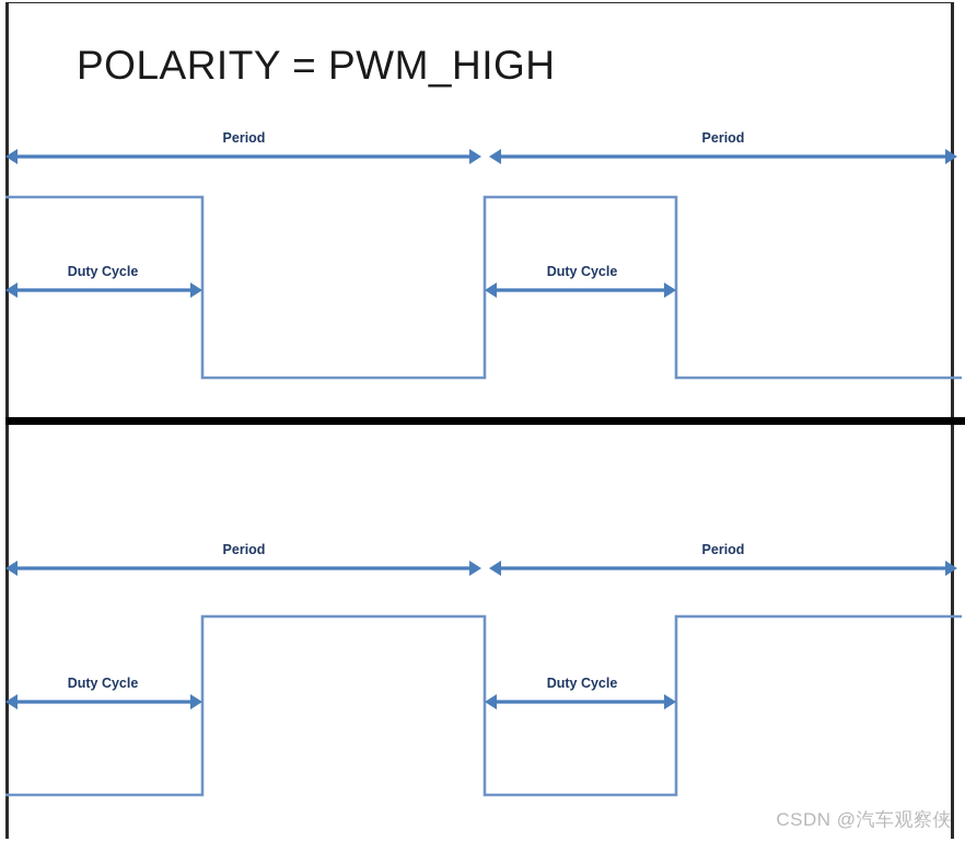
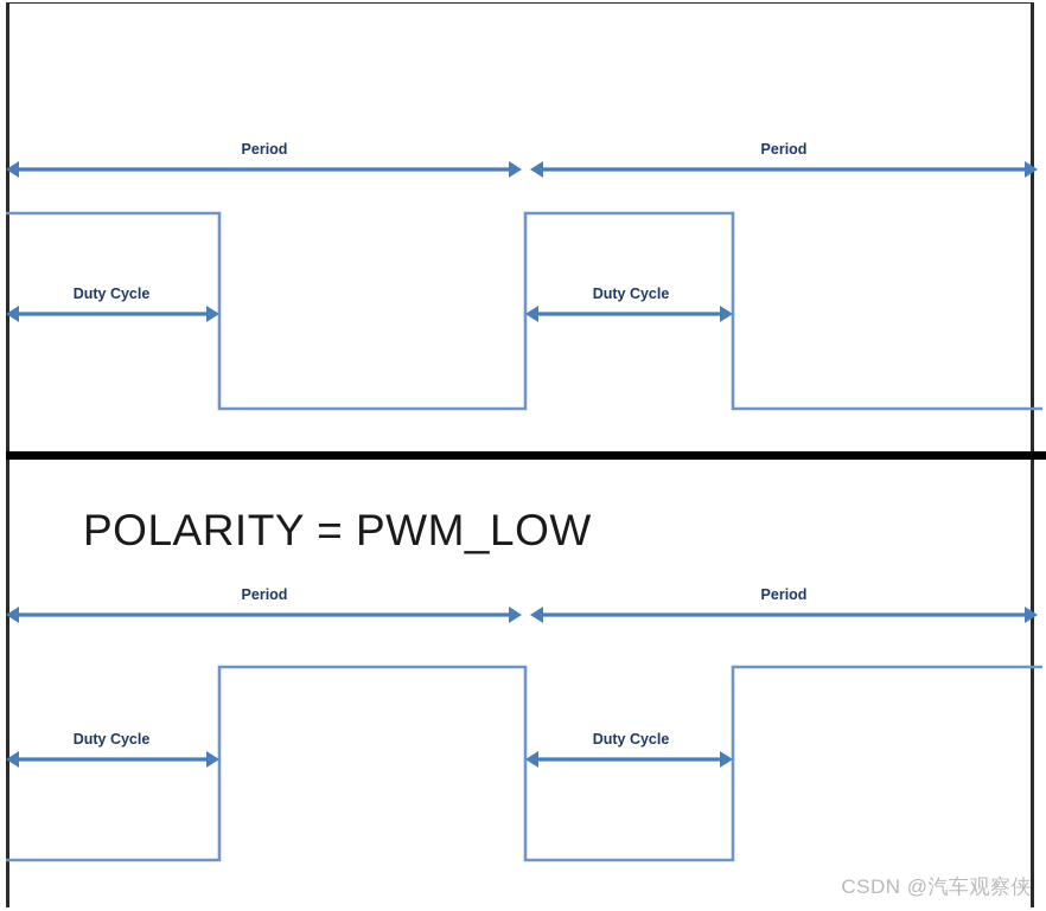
- POLARITY = PWM_HIGH
  Period
  Period
  Duty Cycle
  Duty Cycle
+ POLARITY = PWM_LOW
  Period
  Period
  Duty Cycle
  Duty Cycle
  CSDN @汽车观察侠
